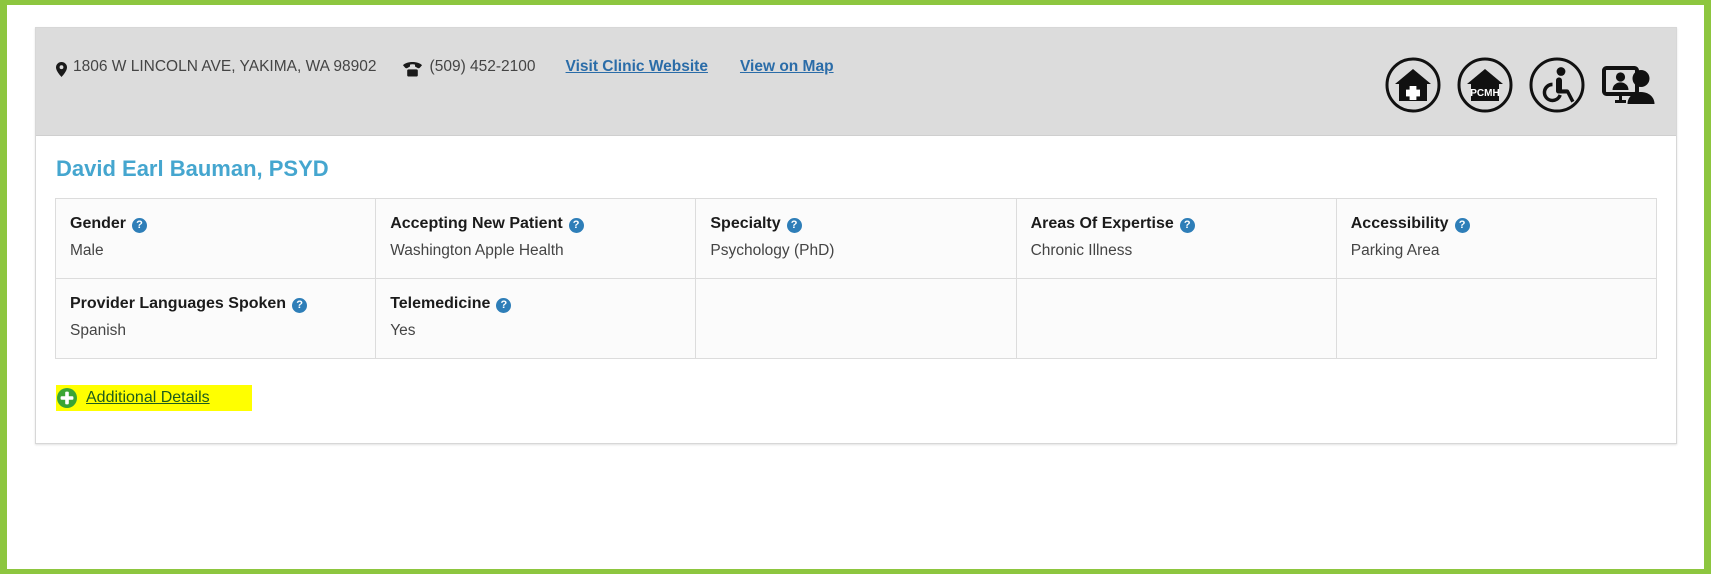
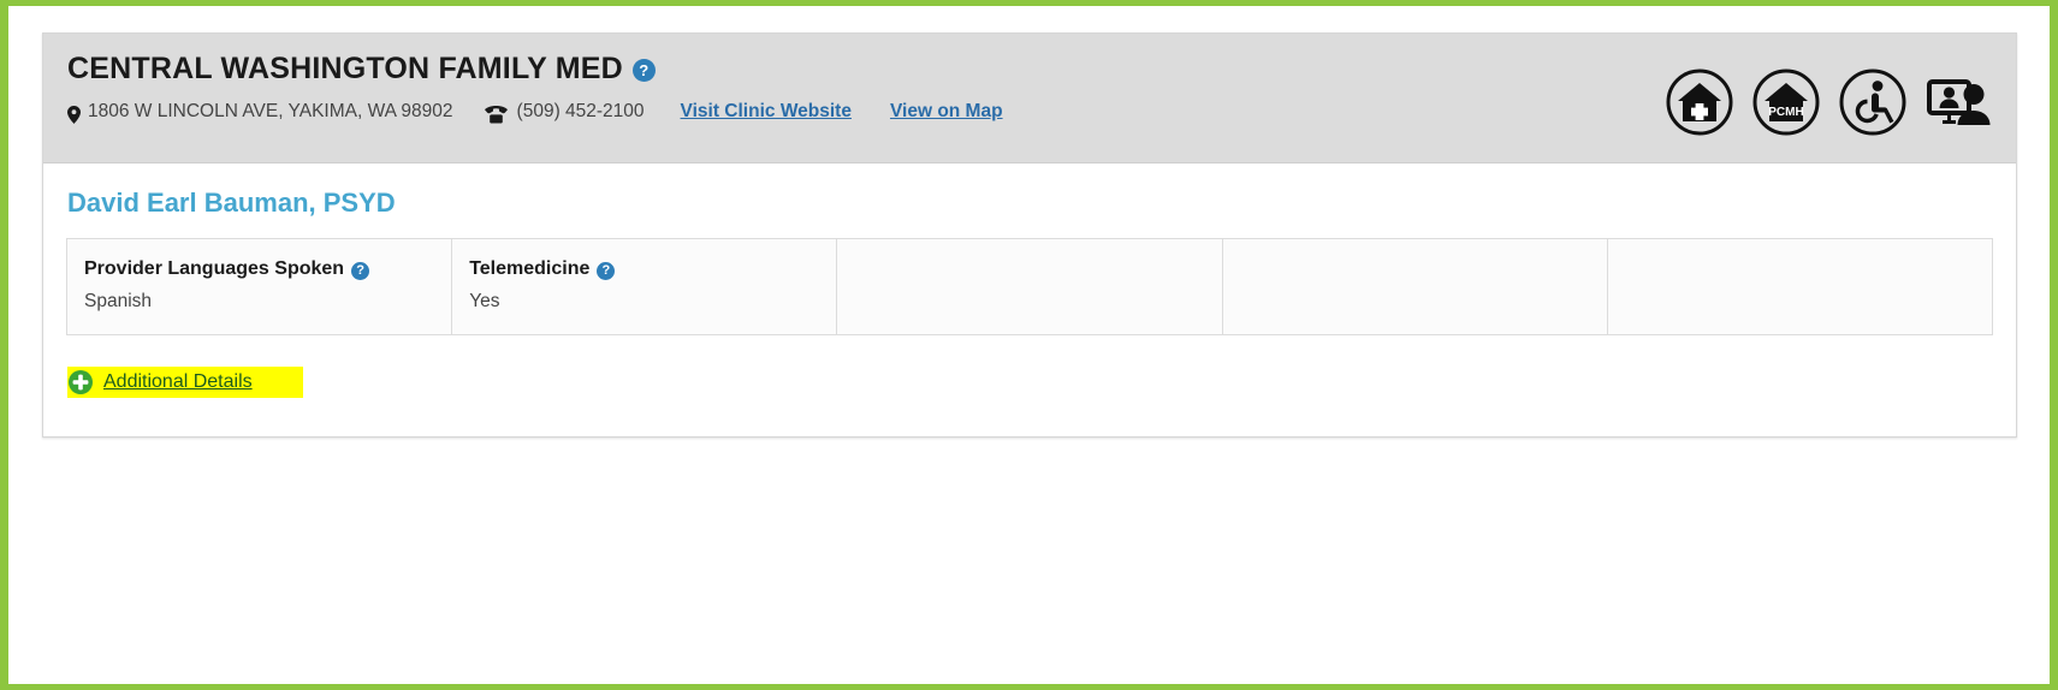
+ CENTRAL WASHINGTON FAMILY MED
+ ?
  1806 W LINCOLN AVE, YAKIMA, WA 98902
  (509) 452-2100
  Visit Clinic Website
  View on Map
  PCMH
  David Earl Bauman, PSYD
- Gender ? Male	Accepting New Patient ? Washington Apple Health	Specialty ? Psychology (PhD)	Areas Of Expertise ? Chronic Illness	Accessibility ? Parking Area
  Provider Languages Spoken ? Spanish	Telemedicine ? Yes
  Additional Details
